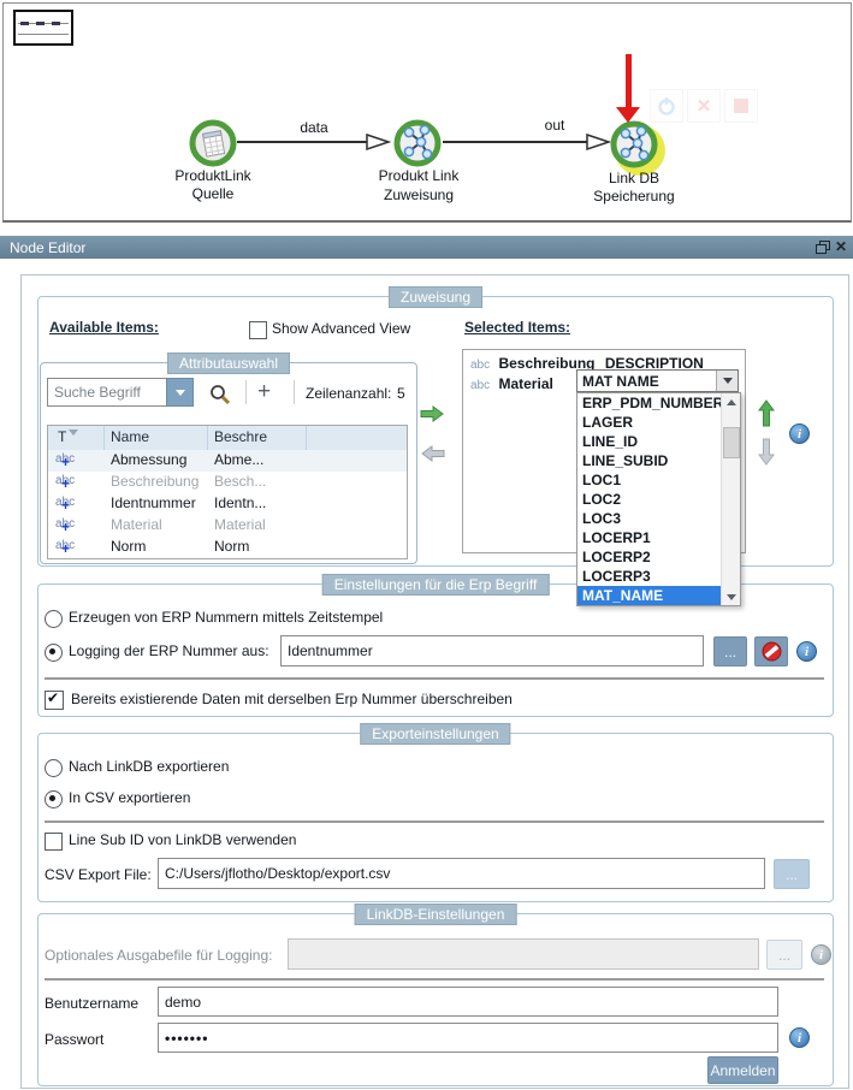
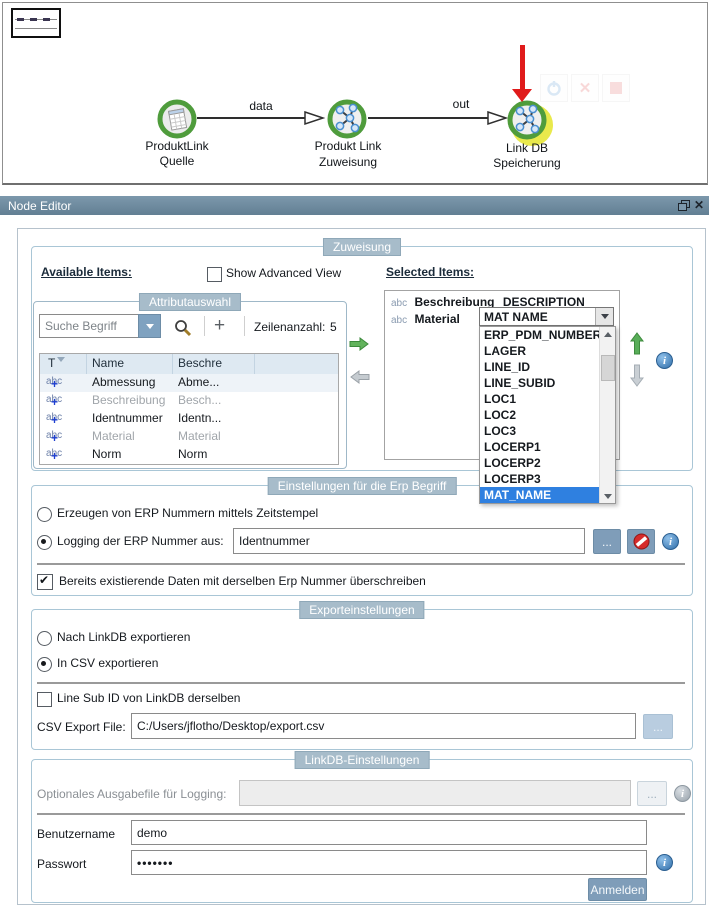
  ProduktLink
  Quelle
  data
  Produkt Link
  Zuweisung
  out
  Link DB
  Speicherung
  ✕
  Node Editor
  ✕
  Zuweisung
  Available Items:
  Show Advanced View
  Selected Items:
  Attributauswahl
  Suche Begriff
  +
  Zeilenanzahl:
  5
  T
  Name
  Beschre
  abc
  +
  Abmessung
  Abme...
  abc
  +
  Beschreibung
  Besch...
  abc
  +
  Identnummer
  Identn...
  abc
  +
  Material
  Material
  abc
  +
  Norm
  Norm
  abc Beschreibung DESCRIPTION
  abc Material
  MAT NAME
  ERP_PDM_NUMBER
  LAGER
  LINE_ID
  LINE_SUBID
  LOC1
  LOC2
  LOC3
  LOCERP1
  LOCERP2
  LOCERP3
  MAT_NAME
  i
  Einstellungen für die Erp Begriff
  Erzeugen von ERP Nummern mittels Zeitstempel
  Logging der ERP Nummer aus:
  Identnummer
  ...
  i
  ✔
  Bereits existierende Daten mit derselben Erp Nummer überschreiben
  Exporteinstellungen
  Nach LinkDB exportieren
  In CSV exportieren
- Line Sub ID von LinkDB verwenden
+ Line Sub ID von LinkDB derselben
  CSV Export File:
  C:/Users/jflotho/Desktop/export.csv
  ...
  LinkDB-Einstellungen
  Optionales Ausgabefile für Logging:
  ...
  i
  Benutzername
  demo
  Passwort
  •••••••
  i
  Anmelden
